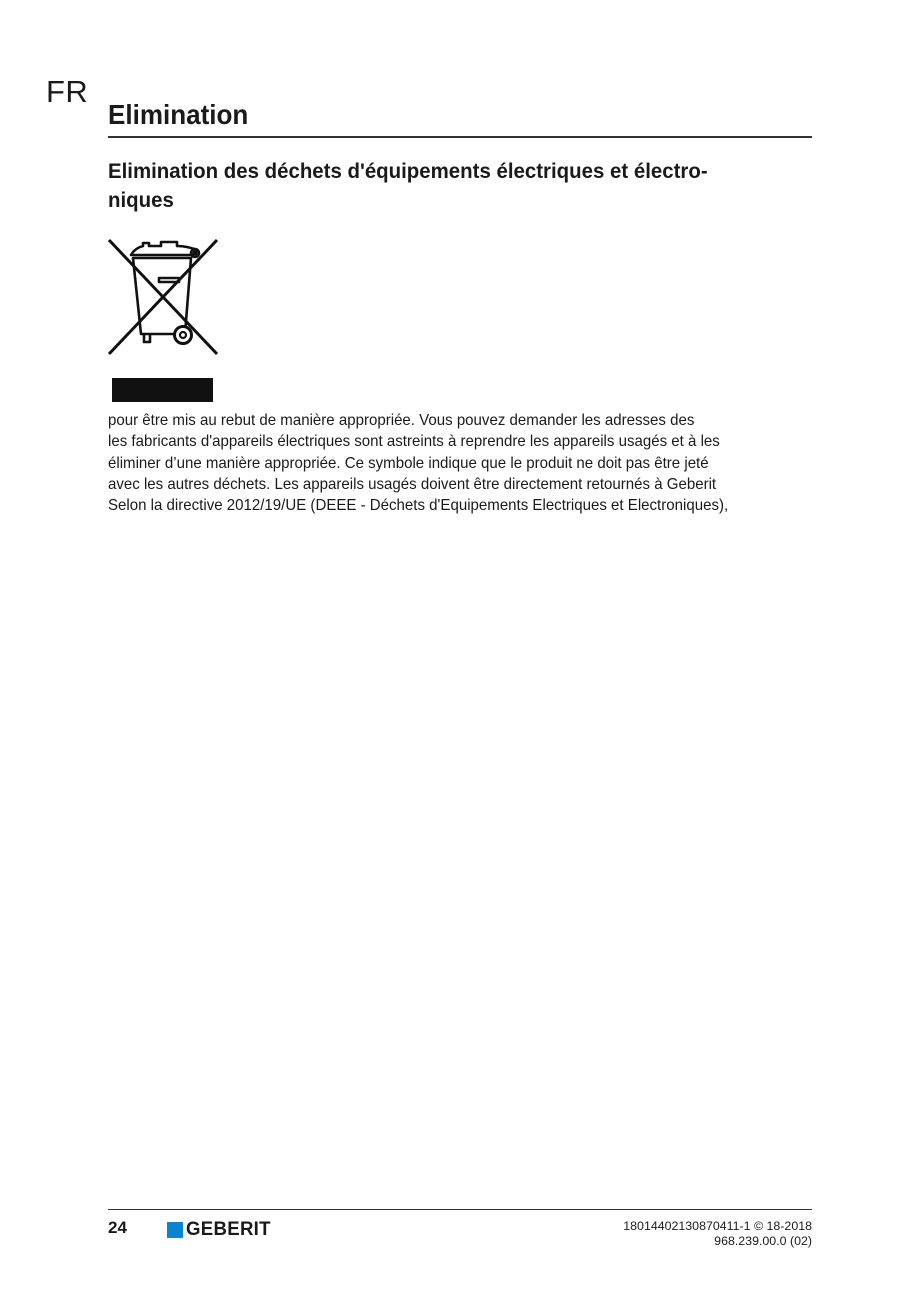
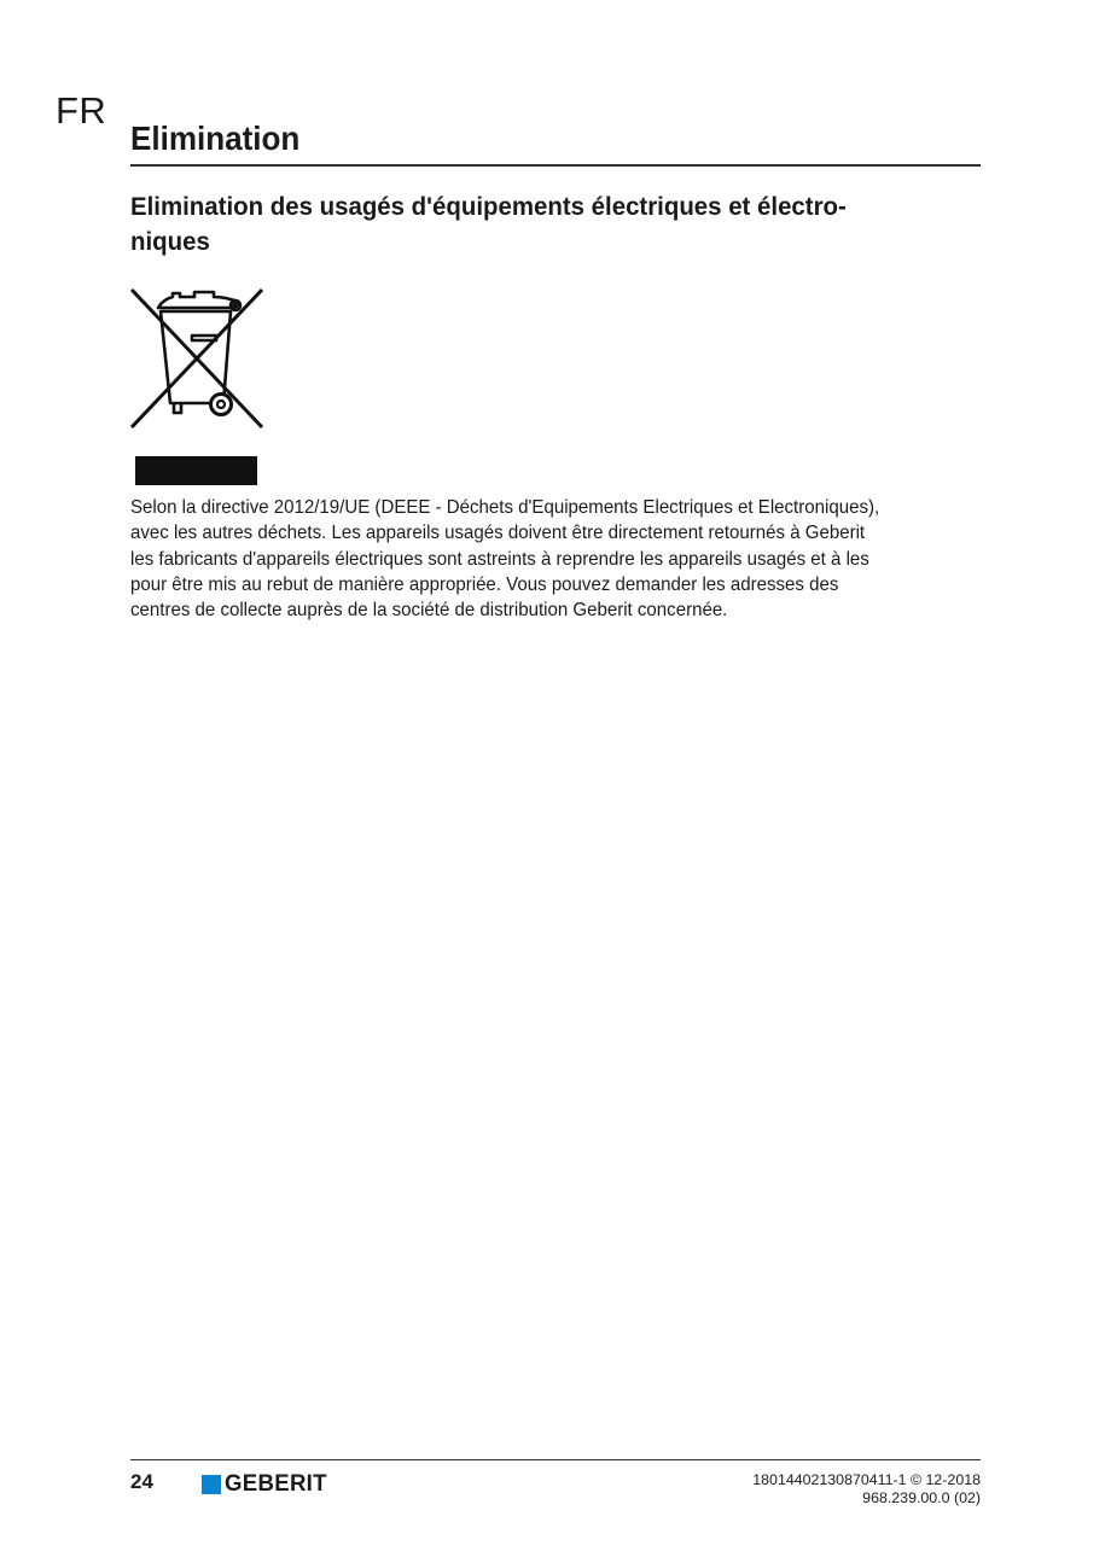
  FR
  Elimination
- Elimination des déchets d'équipements électriques et électro-
+ Elimination des usagés d'équipements électriques et électro-
  niques
- pour être mis au rebut de manière appropriée. Vous pouvez demander les adresses des
+ Selon la directive 2012/19/UE (DEEE - Déchets d'Equipements Electriques et Electroniques),
- les fabricants d'appareils électriques sont astreints à reprendre les appareils usagés et à les
+ avec les autres déchets. Les appareils usagés doivent être directement retournés à Geberit
- éliminer d’une manière appropriée. Ce symbole indique que le produit ne doit pas être jeté
- avec les autres déchets. Les appareils usagés doivent être directement retournés à Geberit
+ les fabricants d'appareils électriques sont astreints à reprendre les appareils usagés et à les
- Selon la directive 2012/19/UE (DEEE - Déchets d'Equipements Electriques et Electroniques),
+ pour être mis au rebut de manière appropriée. Vous pouvez demander les adresses des
+ centres de collecte auprès de la société de distribution Geberit concernée.
  24
  GEBERIT
- 18014402130870411-1 © 18-2018
+ 18014402130870411-1 © 12-2018
  968.239.00.0 (02)
